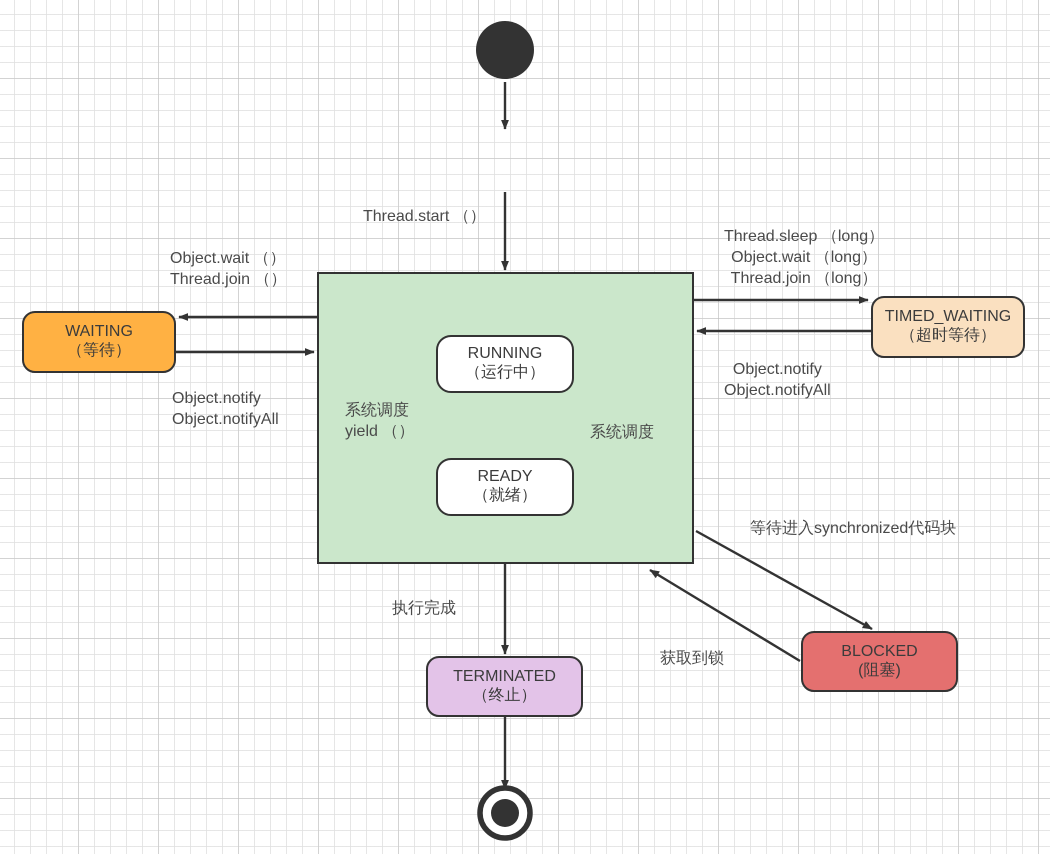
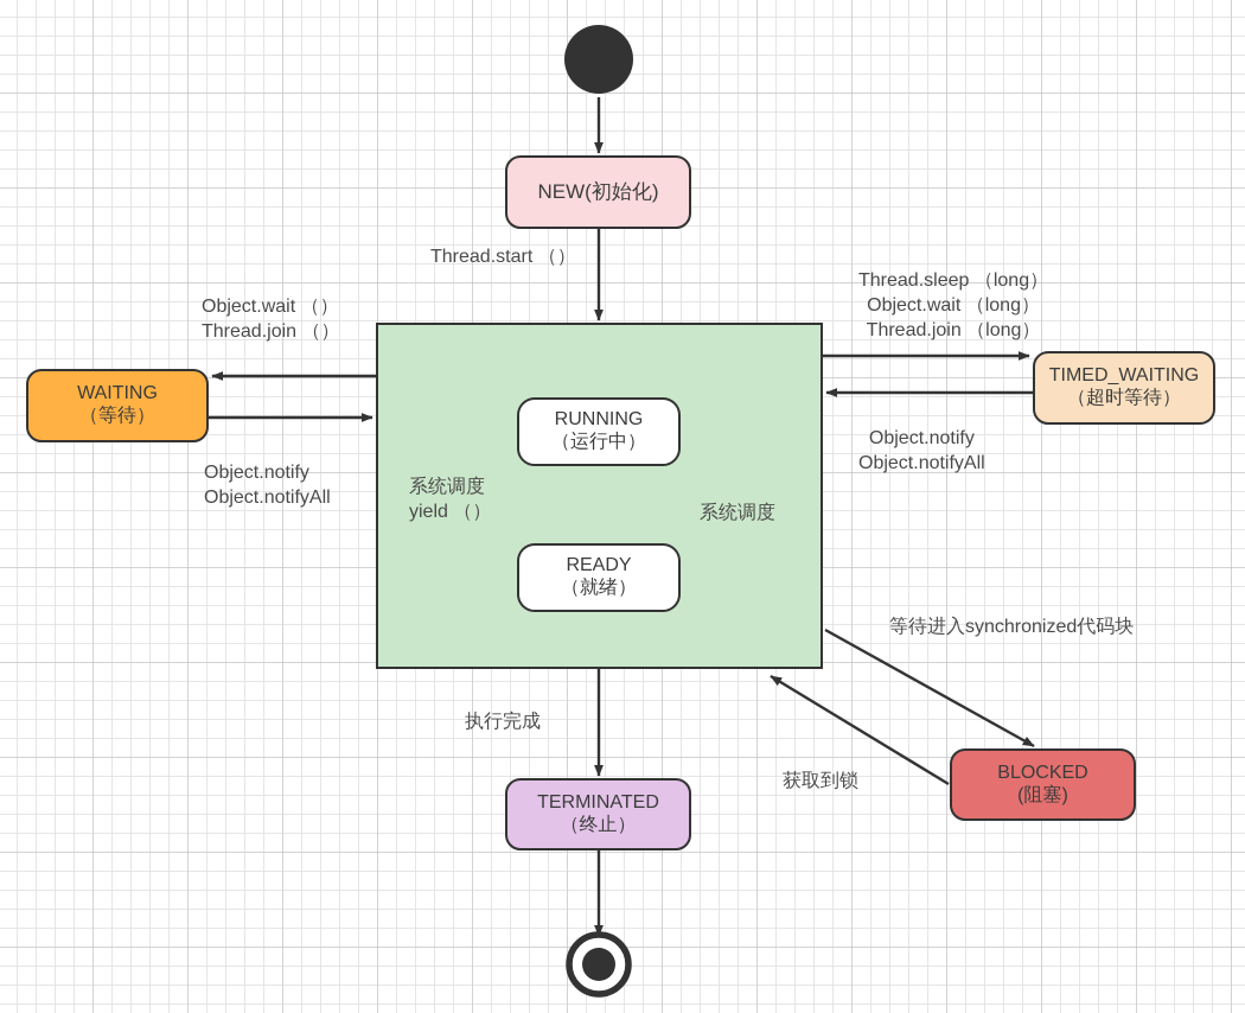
+ NEW(初始化)
  RUNNING
  （运行中）
  READY
  （就绪）
  WAITING
  （等待）
  TIMED_WAITING
  （超时等待）
  BLOCKED
  (阻塞)
  TERMINATED
  （终止）
  Thread.start （）
  Object.wait （）
  Thread.join （）
  Object.notify
  Object.notifyAll
  Thread.sleep （long）
  Object.wait （long）
  Thread.join （long）
  Object.notify
  Object.notifyAll
  系统调度
  yield （）
  系统调度
  等待进入synchronized代码块
  获取到锁
  执行完成
